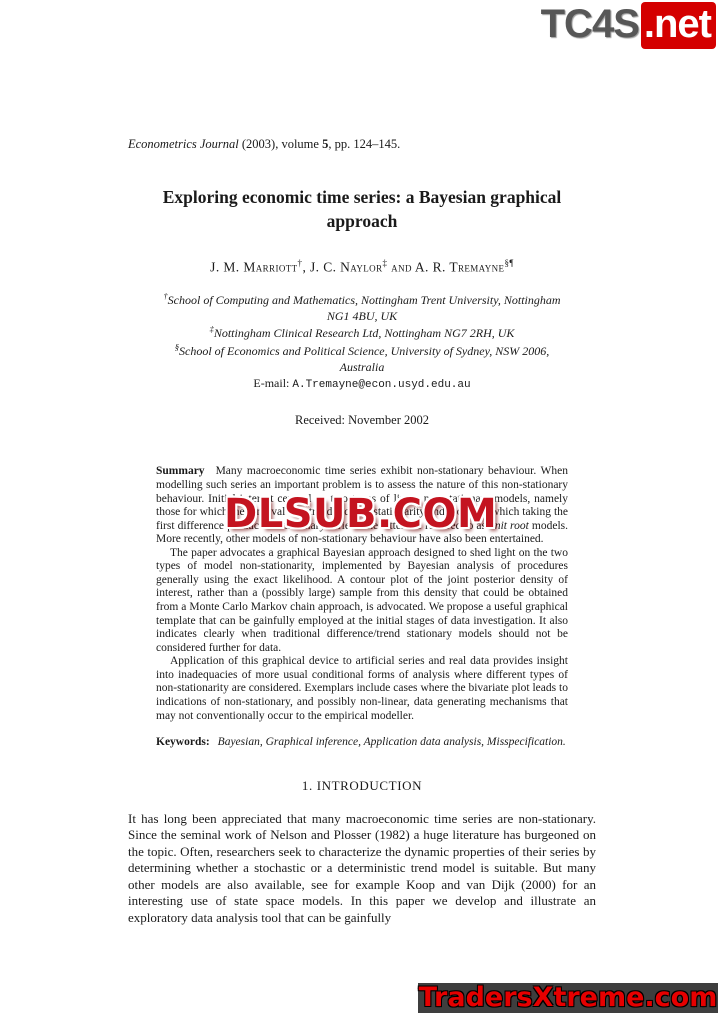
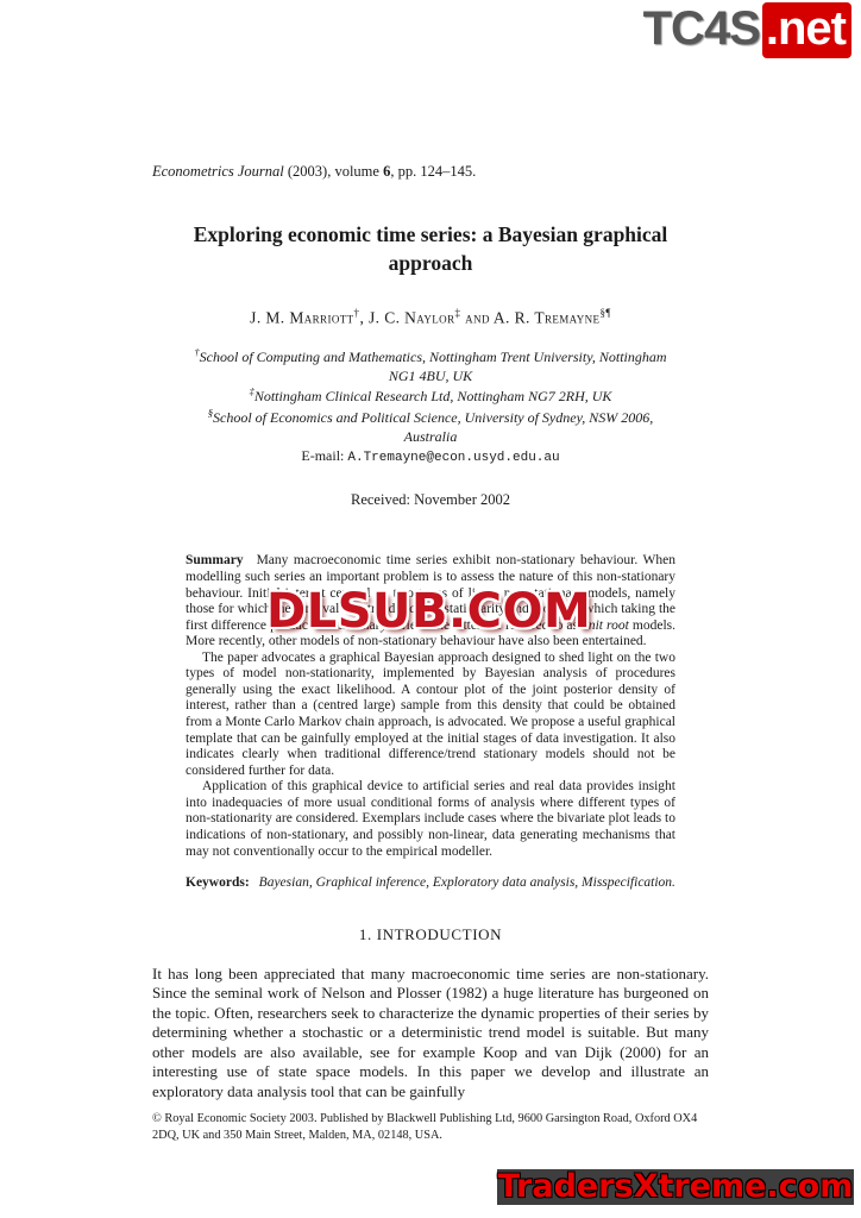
  TC4S.net
- Econometrics Journal (2003), volume 5, pp. 124–145.
+ Econometrics Journal (2003), volume 6, pp. 124–145.
  Exploring economic time series: a Bayesian graphical
  approach
  J. M. Marriott†, J. C. Naylor‡ and A. R. Tremayne§¶
  †School of Computing and Mathematics, Nottingham Trent University, Nottingham NG1 4BU, UK
  ‡Nottingham Clinical Research Ltd, Nottingham NG7 2RH, UK
  §School of Economics and Political Science, University of Sydney, NSW 2006, Australia
  E-mail: A.Tremayne@econ.usyd.edu.au
  Received: November 2002
  Summary Many macroeconomic time series exhibit non-stationary behaviour. When modelling such series an important problem is to assess the nature of this non-stationary behaviour. Initial interest centred on two types of linear non-stationary models, namely those for which the removal of a trend induces stationarity and those for which taking the first difference produces a stationary series. The latter are referred to as unit root models. More recently, other models of non-stationary behaviour have also been entertained.
- The paper advocates a graphical Bayesian approach designed to shed light on the two types of model non-stationarity, implemented by Bayesian analysis of procedures generally using the exact likelihood. A contour plot of the joint posterior density of interest, rather than a (possibly large) sample from this density that could be obtained from a Monte Carlo Markov chain approach, is advocated. We propose a useful graphical template that can be gainfully employed at the initial stages of data investigation. It also indicates clearly when traditional difference/trend stationary models should not be considered further for data.
+ The paper advocates a graphical Bayesian approach designed to shed light on the two types of model non-stationarity, implemented by Bayesian analysis of procedures generally using the exact likelihood. A contour plot of the joint posterior density of interest, rather than a (centred large) sample from this density that could be obtained from a Monte Carlo Markov chain approach, is advocated. We propose a useful graphical template that can be gainfully employed at the initial stages of data investigation. It also indicates clearly when traditional difference/trend stationary models should not be considered further for data.
  Application of this graphical device to artificial series and real data provides insight into inadequacies of more usual conditional forms of analysis where different types of non-stationarity are considered. Exemplars include cases where the bivariate plot leads to indications of non-stationary, and possibly non-linear, data generating mechanisms that may not conventionally occur to the empirical modeller.
- Keywords: Bayesian, Graphical inference, Application data analysis, Misspecification.
+ Keywords: Bayesian, Graphical inference, Exploratory data analysis, Misspecification.
  1. INTRODUCTION
  It has long been appreciated that many macroeconomic time series are non-stationary. Since the seminal work of Nelson and Plosser (1982) a huge literature has burgeoned on the topic. Often, researchers seek to characterize the dynamic properties of their series by determining whether a stochastic or a deterministic trend model is suitable. But many other models are also available, see for example Koop and van Dijk (2000) for an interesting use of state space models. In this paper we develop and illustrate an exploratory data analysis tool that can be gainfully
+ © Royal Economic Society 2003. Published by Blackwell Publishing Ltd, 9600 Garsington Road, Oxford OX4 2DQ, UK and 350 Main Street, Malden, MA, 02148, USA.
  DLSUB.COM
  TradersXtreme.com
